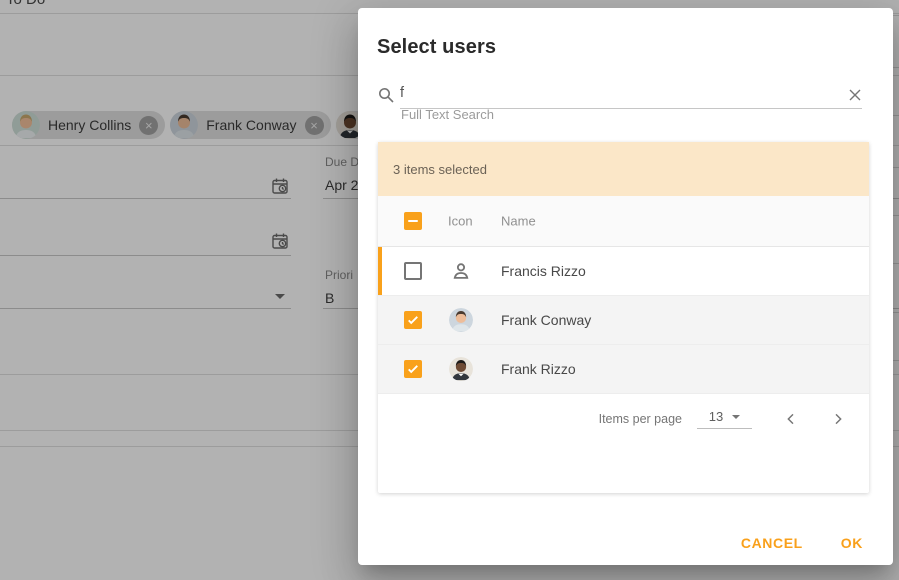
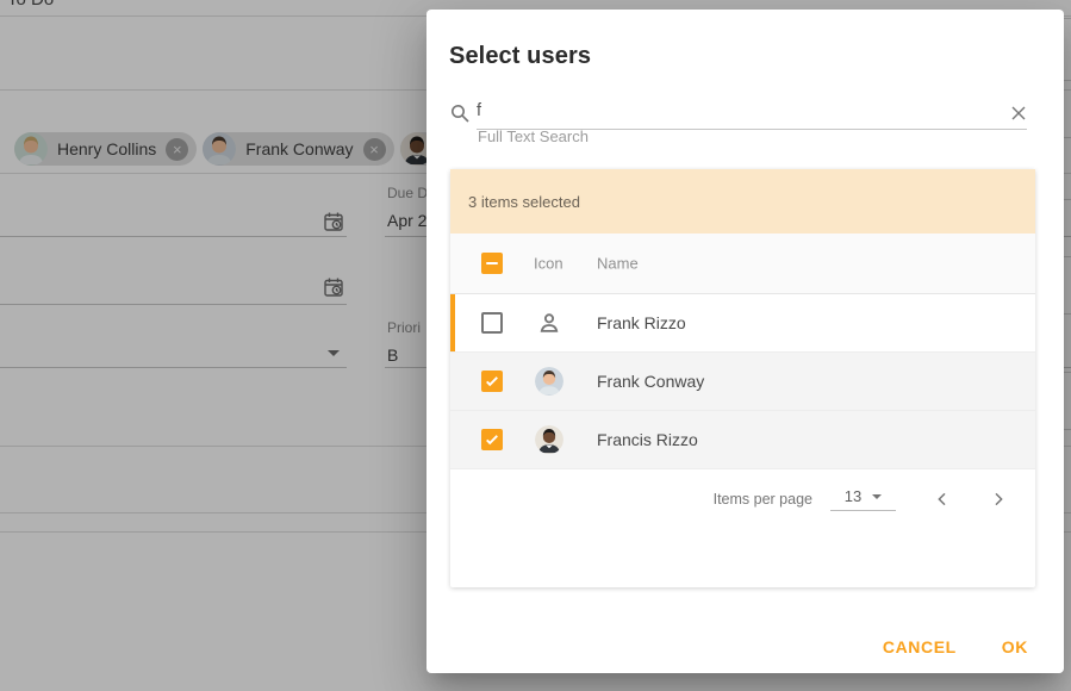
  Henry Collins
  ×
  Frank Conway
  ×
  Due D
  Apr 2
  Priori
  B
  Select users
  f
  Full Text Search
  3 items selected
  Icon
  Name
- Francis Rizzo
+ Frank Rizzo
  Frank Conway
- Frank Rizzo
+ Francis Rizzo
  Items per page
  13
  CANCEL
  OK
